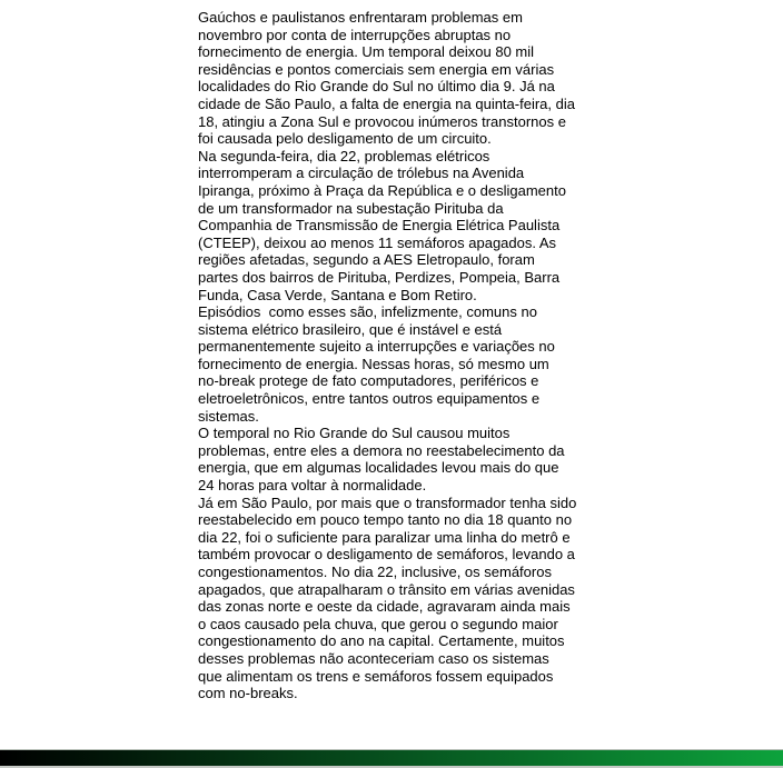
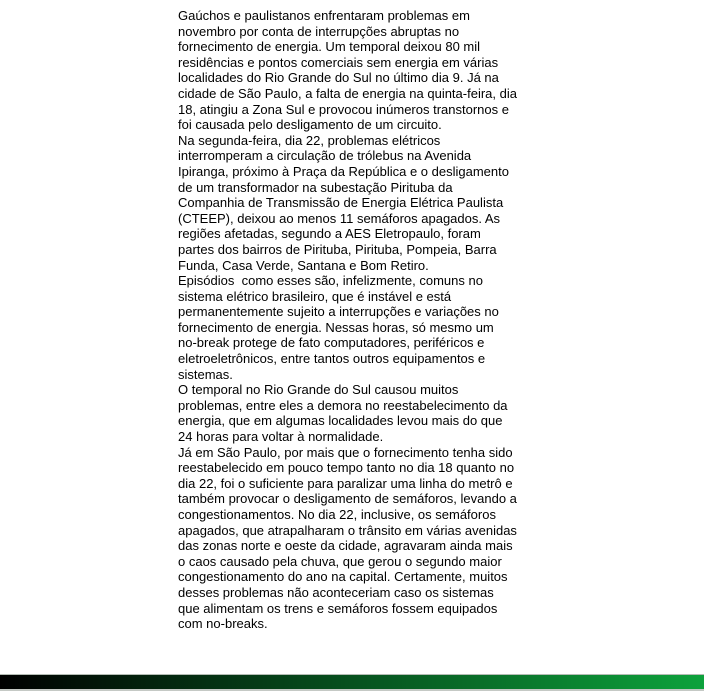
  Gaúchos e paulistanos enfrentaram problemas em
  novembro por conta de interrupções abruptas no
  fornecimento de energia. Um temporal deixou 80 mil
  residências e pontos comerciais sem energia em várias
  localidades do Rio Grande do Sul no último dia 9. Já na
  cidade de São Paulo, a falta de energia na quinta-feira, dia
  18, atingiu a Zona Sul e provocou inúmeros transtornos e
  foi causada pelo desligamento de um circuito.
  Na segunda-feira, dia 22, problemas elétricos
  interromperam a circulação de trólebus na Avenida
  Ipiranga, próximo à Praça da República e o desligamento
  de um transformador na subestação Pirituba da
  Companhia de Transmissão de Energia Elétrica Paulista
  (CTEEP), deixou ao menos 11 semáforos apagados. As
  regiões afetadas, segundo a AES Eletropaulo, foram
- partes dos bairros de Pirituba, Perdizes, Pompeia, Barra
+ partes dos bairros de Pirituba, Pirituba, Pompeia, Barra
  Funda, Casa Verde, Santana e Bom Retiro.
  Episódios como esses são, infelizmente, comuns no
  sistema elétrico brasileiro, que é instável e está
  permanentemente sujeito a interrupções e variações no
  fornecimento de energia. Nessas horas, só mesmo um
  no-break protege de fato computadores, periféricos e
  eletroeletrônicos, entre tantos outros equipamentos e
  sistemas.
  O temporal no Rio Grande do Sul causou muitos
  problemas, entre eles a demora no reestabelecimento da
  energia, que em algumas localidades levou mais do que
  24 horas para voltar à normalidade.
- Já em São Paulo, por mais que o transformador tenha sido
+ Já em São Paulo, por mais que o fornecimento tenha sido
  reestabelecido em pouco tempo tanto no dia 18 quanto no
  dia 22, foi o suficiente para paralizar uma linha do metrô e
  também provocar o desligamento de semáforos, levando a
  congestionamentos. No dia 22, inclusive, os semáforos
  apagados, que atrapalharam o trânsito em várias avenidas
  das zonas norte e oeste da cidade, agravaram ainda mais
  o caos causado pela chuva, que gerou o segundo maior
  congestionamento do ano na capital. Certamente, muitos
  desses problemas não aconteceriam caso os sistemas
  que alimentam os trens e semáforos fossem equipados
  com no-breaks.
